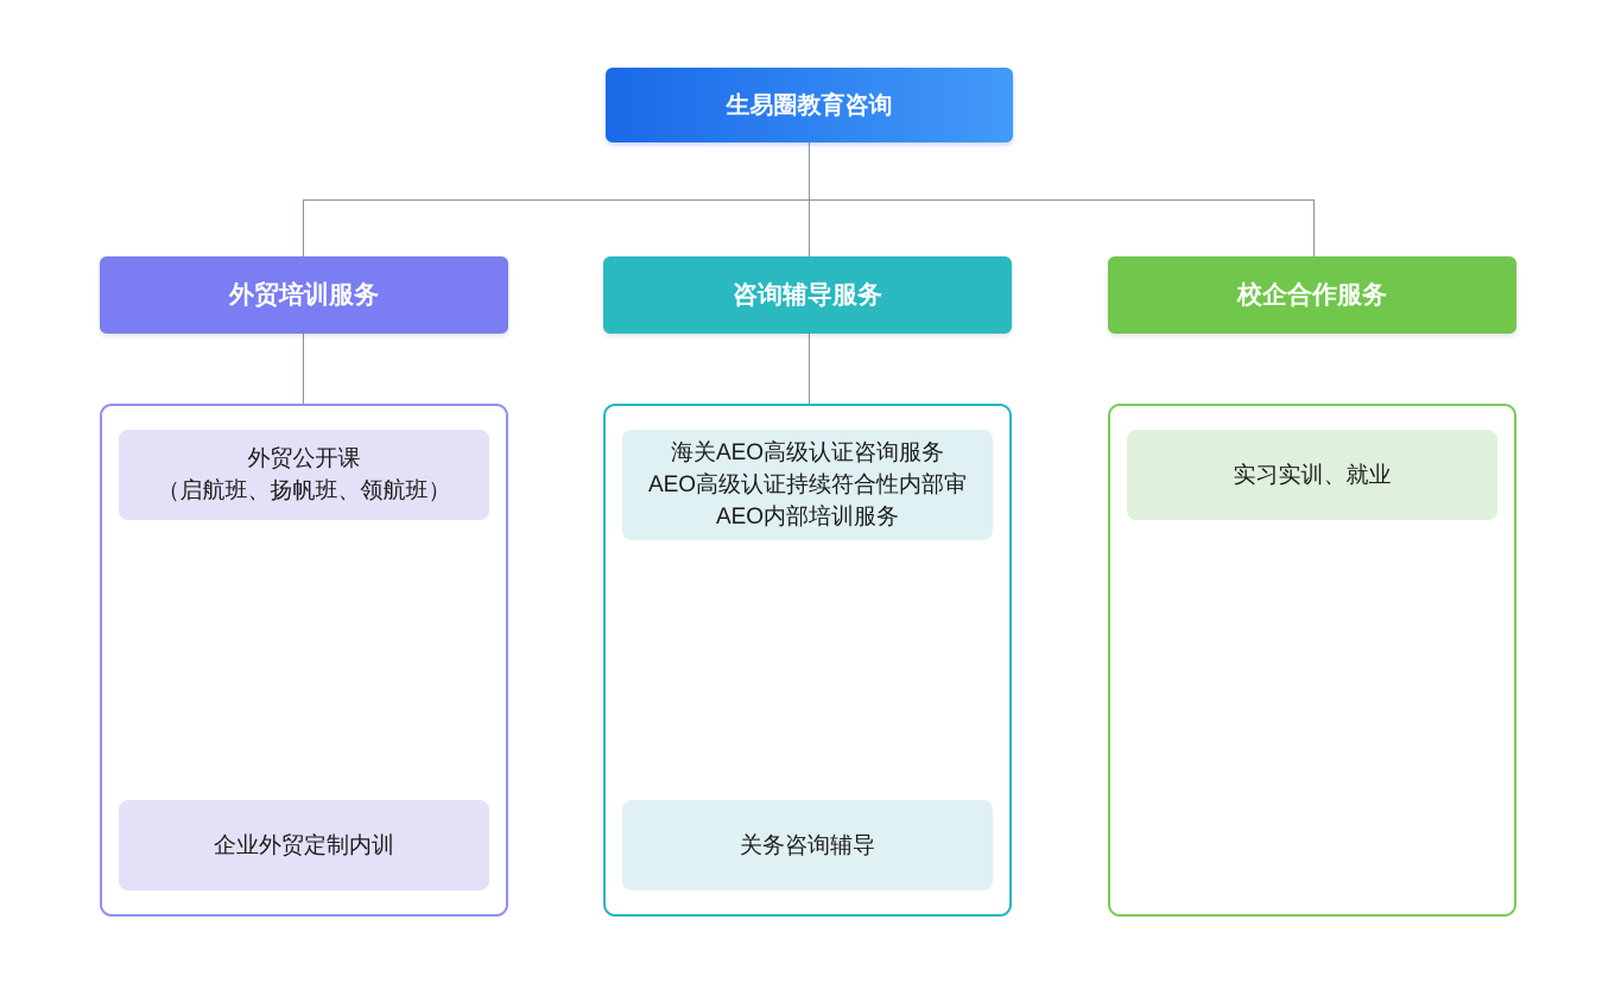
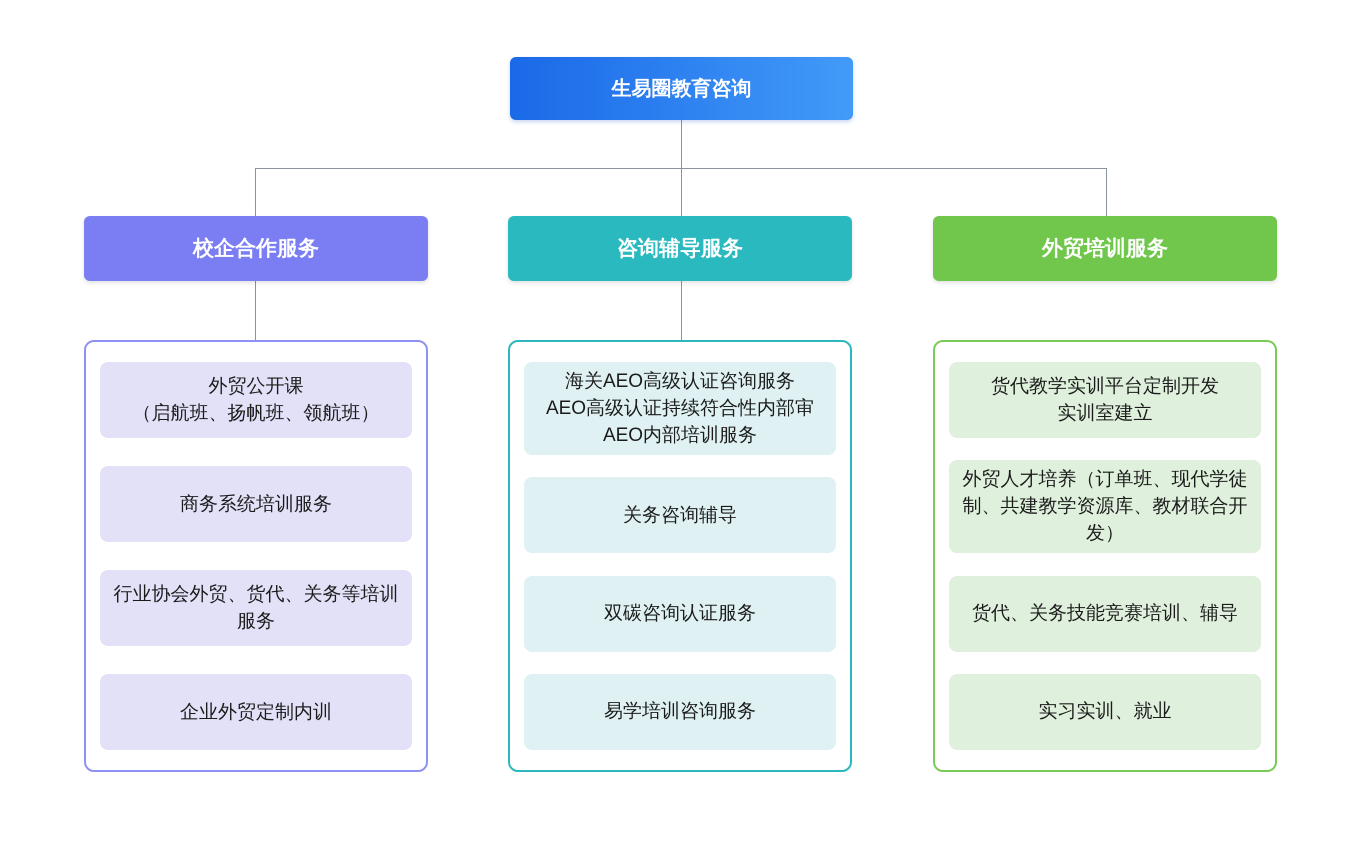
  生易圈教育咨询
- 外贸培训服务
+ 校企合作服务
  咨询辅导服务
- 校企合作服务
+ 外贸培训服务
  外贸公开课
  （启航班、扬帆班、领航班）
+ 商务系统培训服务
+ 行业协会外贸、货代、关务等培训服务
  企业外贸定制内训
  海关AEO高级认证咨询服务
  AEO高级认证持续符合性内部审
  AEO内部培训服务
  关务咨询辅导
+ 双碳咨询认证服务
+ 易学培训咨询服务
+ 货代教学实训平台定制开发
+ 实训室建立
+ 外贸人才培养（订单班、现代学徒制、共建教学资源库、教材联合开发）
+ 货代、关务技能竞赛培训、辅导
  实习实训、就业
